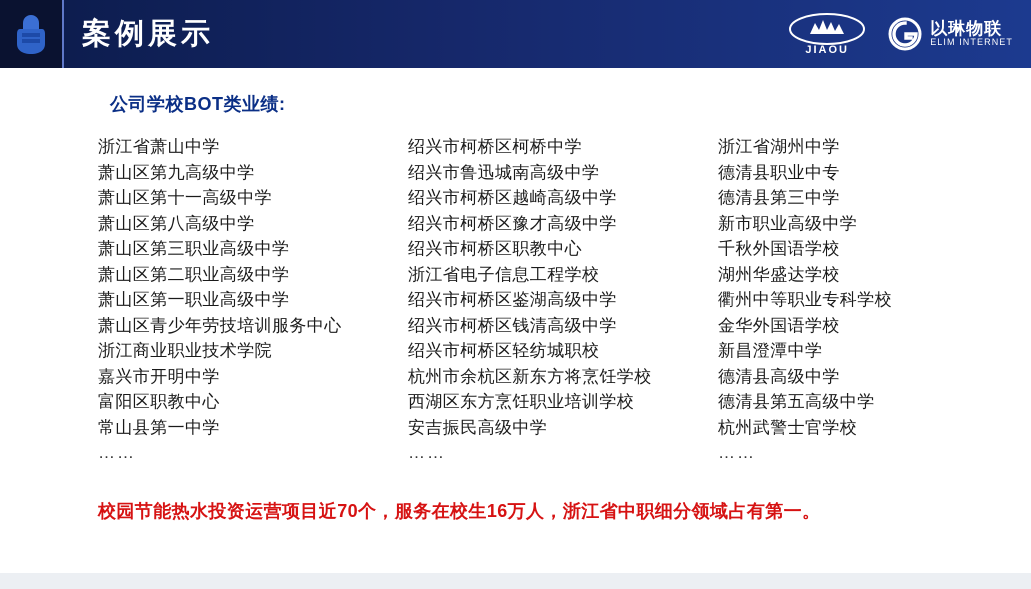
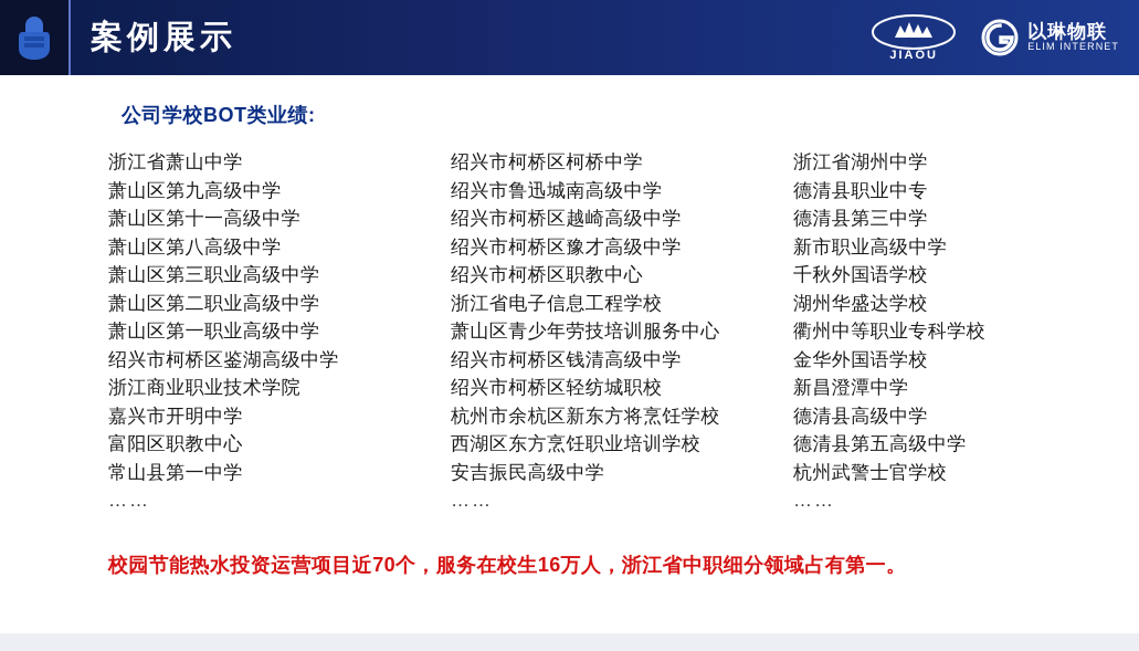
  案例展示
  JIAOU
  以琳物联
  ELIM INTERNET
  公司学校BOT类业绩:
  浙江省萧山中学
  萧山区第九高级中学
  萧山区第十一高级中学
  萧山区第八高级中学
  萧山区第三职业高级中学
  萧山区第二职业高级中学
  萧山区第一职业高级中学
- 萧山区青少年劳技培训服务中心
+ 绍兴市柯桥区鉴湖高级中学
  浙江商业职业技术学院
  嘉兴市开明中学
  富阳区职教中心
  常山县第一中学
  ……
  绍兴市柯桥区柯桥中学
  绍兴市鲁迅城南高级中学
  绍兴市柯桥区越崎高级中学
  绍兴市柯桥区豫才高级中学
  绍兴市柯桥区职教中心
  浙江省电子信息工程学校
- 绍兴市柯桥区鉴湖高级中学
+ 萧山区青少年劳技培训服务中心
  绍兴市柯桥区钱清高级中学
  绍兴市柯桥区轻纺城职校
  杭州市余杭区新东方将烹饪学校
  西湖区东方烹饪职业培训学校
  安吉振民高级中学
  ……
  浙江省湖州中学
  德清县职业中专
  德清县第三中学
  新市职业高级中学
  千秋外国语学校
  湖州华盛达学校
  衢州中等职业专科学校
  金华外国语学校
  新昌澄潭中学
  德清县高级中学
  德清县第五高级中学
  杭州武警士官学校
  ……
  校园节能热水投资运营项目近70个，服务在校生16万人，浙江省中职细分领域占有第一。
